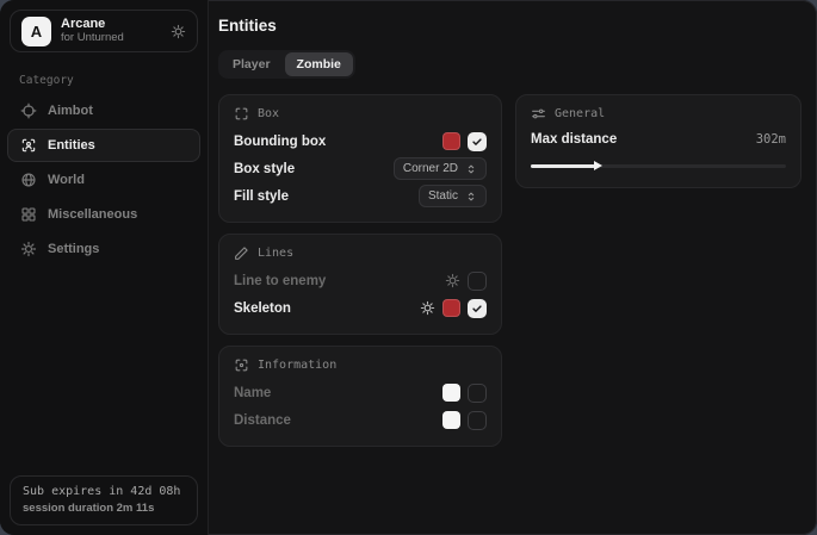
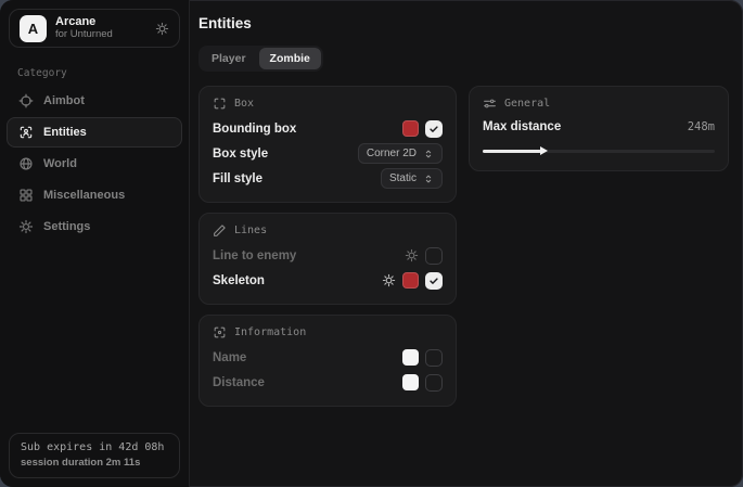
  A
  Arcane
  for Unturned
  Category
  Aimbot
  Entities
  World
  Miscellaneous
  Settings
  Sub expires in 42d 08h
  session duration 2m 11s
  Entities
  Player
  Zombie
  Box
  Bounding box
  Box style
  Corner 2D
  Fill style
  Static
  Lines
  Line to enemy
  Skeleton
  Information
  Name
  Distance
  General
  Max distance
- 302m
+ 248m
